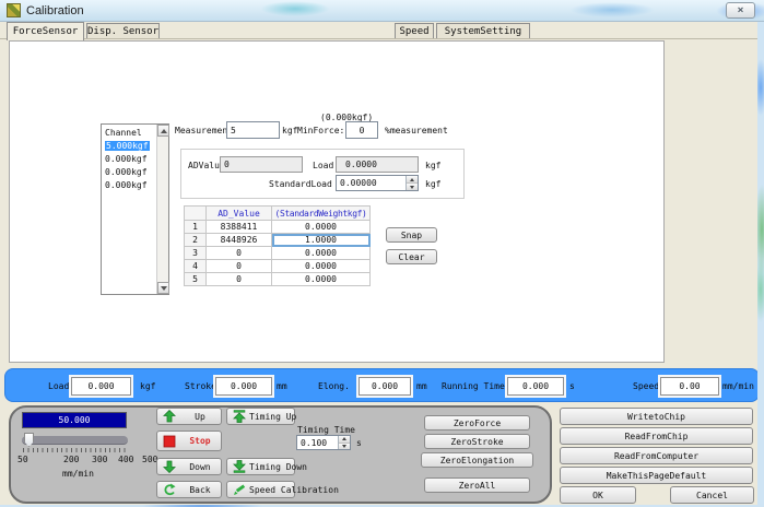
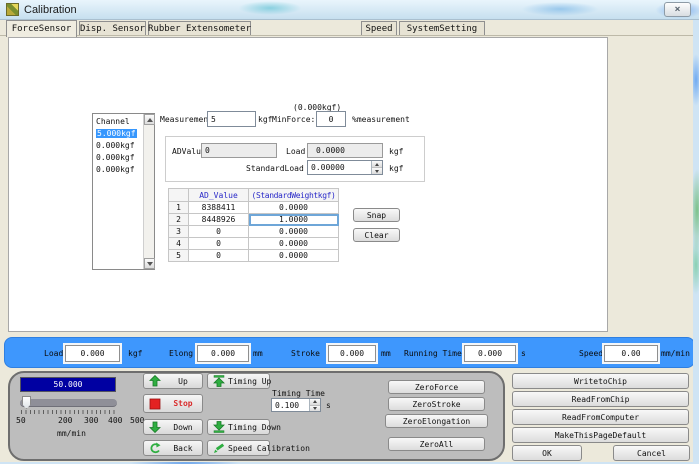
  Calibration
  ×
  ForceSensor
  Disp. Sensor
+ Rubber Extensometer
  Speed
  SystemSetting
  Channel
  5.000kgf
  0.000kgf
  0.000kgf
  0.000kgf
  Measuremen
  5
  kgf
  MinForce:
  (0.000kgf)
  0
  %measurement
  ADValu
  0
  Load
  0.0000
  kgf
  StandardLoad
  0.00000
  kgf
  	AD_Value	(StandardWeightkgf)
  1	8388411	0.0000
  2	8448926	1.0000
  3	0	0.0000
  4	0	0.0000
  5	0	0.0000
  Snap
  Clear
  Load
  0.000
  kgf
- Stroke
+ Elong.
  0.000
  mm
- Elong.
+ Stroke
  0.000
  mm
  Running Time
  0.000
  s
  Speed
  0.00
  mm/min
  50.000
  50
  200
  300
  400
  500
  mm/min
  Up
  Timing Up
  Stop
  Timing Time
  0.100
  s
  Down
  Timing Down
  Back
  Speed Calibration
  ZeroForce
  ZeroStroke
  ZeroElongation
  ZeroAll
  WritetoChip
  ReadFromChip
  ReadFromComputer
  MakeThisPageDefault
  OK
  Cancel
